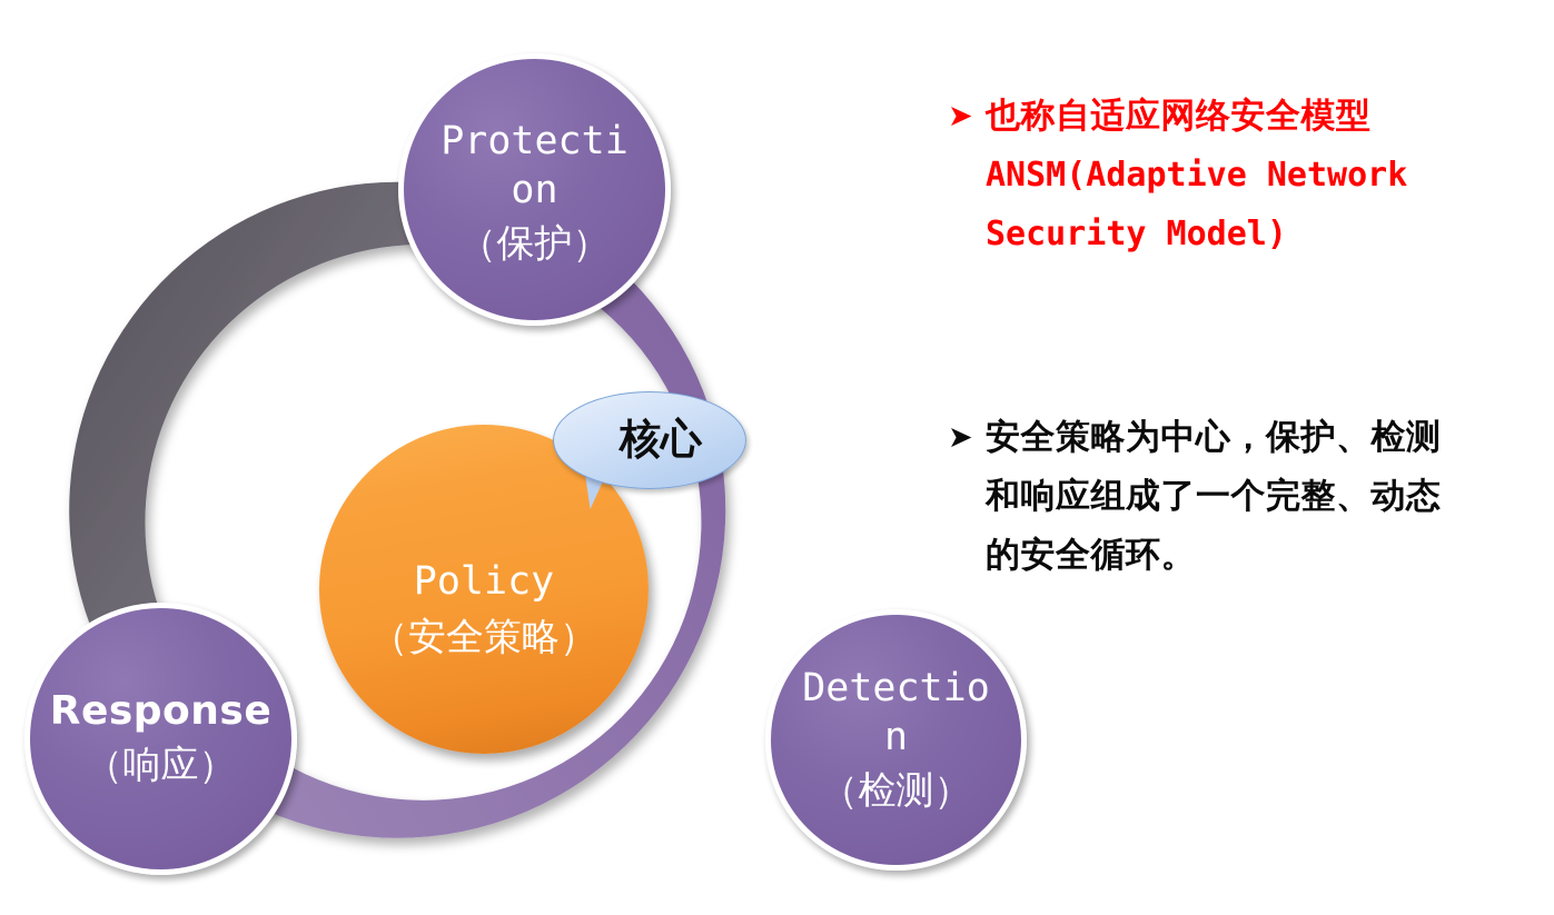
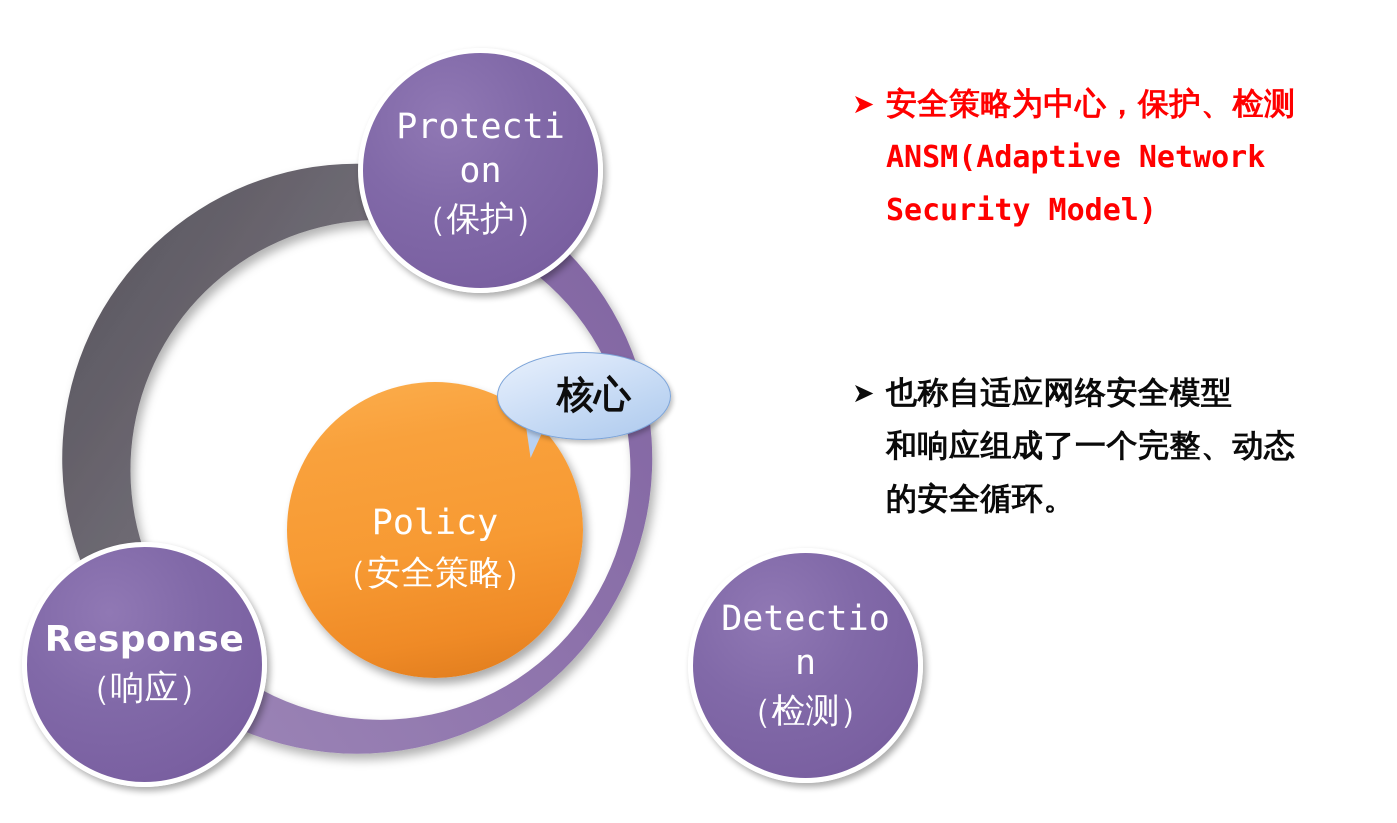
  Policy
  （安全策略）
  核心
  Protecti
  on
  （保护）
  Detectio
  n
  （检测）
  Response
  （响应）
  ➤
- 也称自适应网络安全模型
+ 安全策略为中心，保护、检测
  ANSM(Adaptive Network
  Security Model)
  ➤
- 安全策略为中心，保护、检测
+ 也称自适应网络安全模型
  和响应组成了一个完整、动态
  的安全循环。
